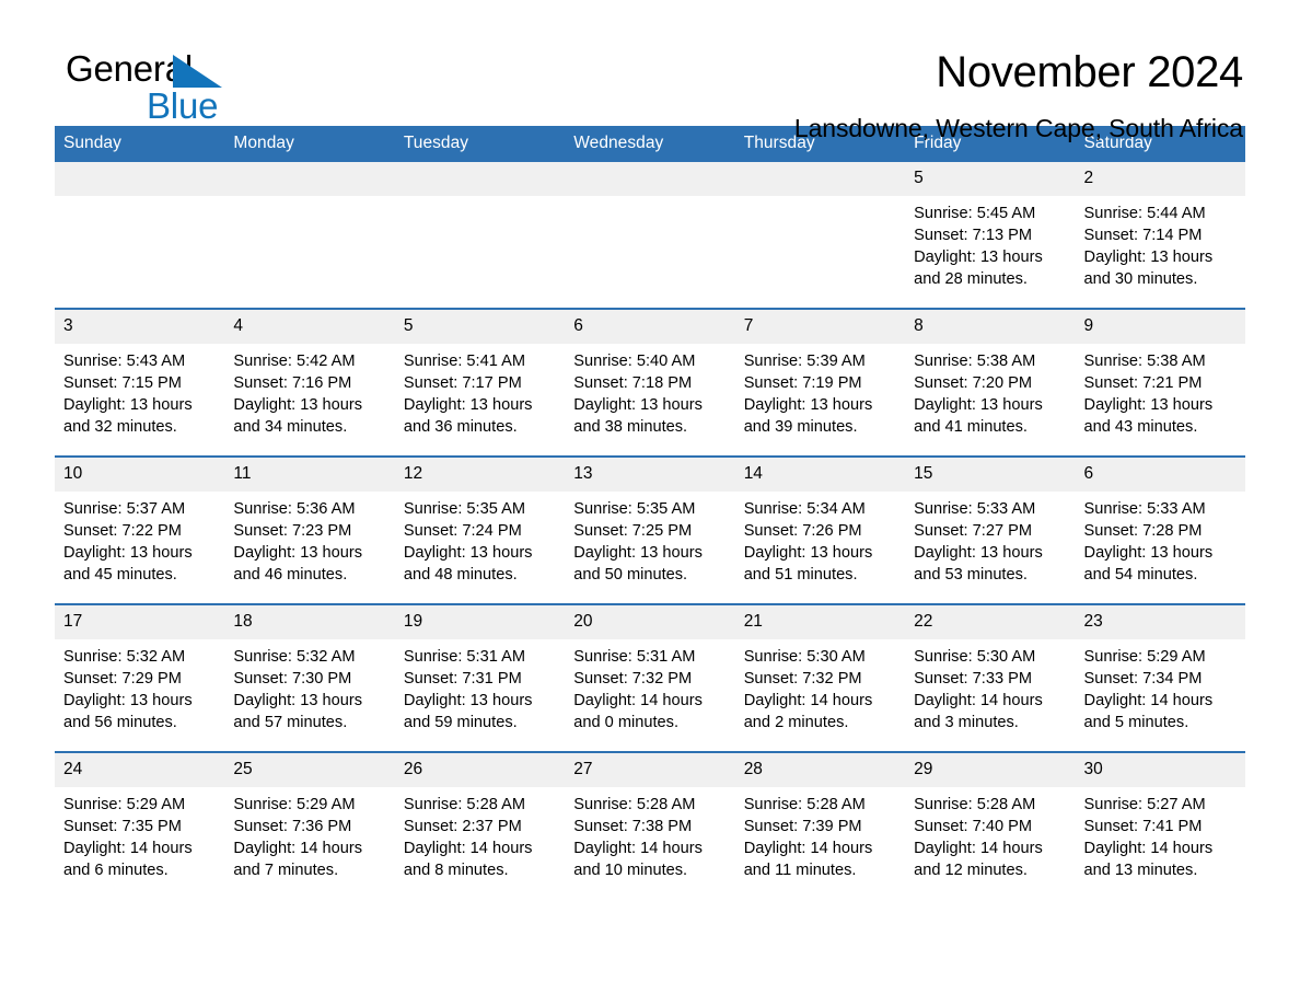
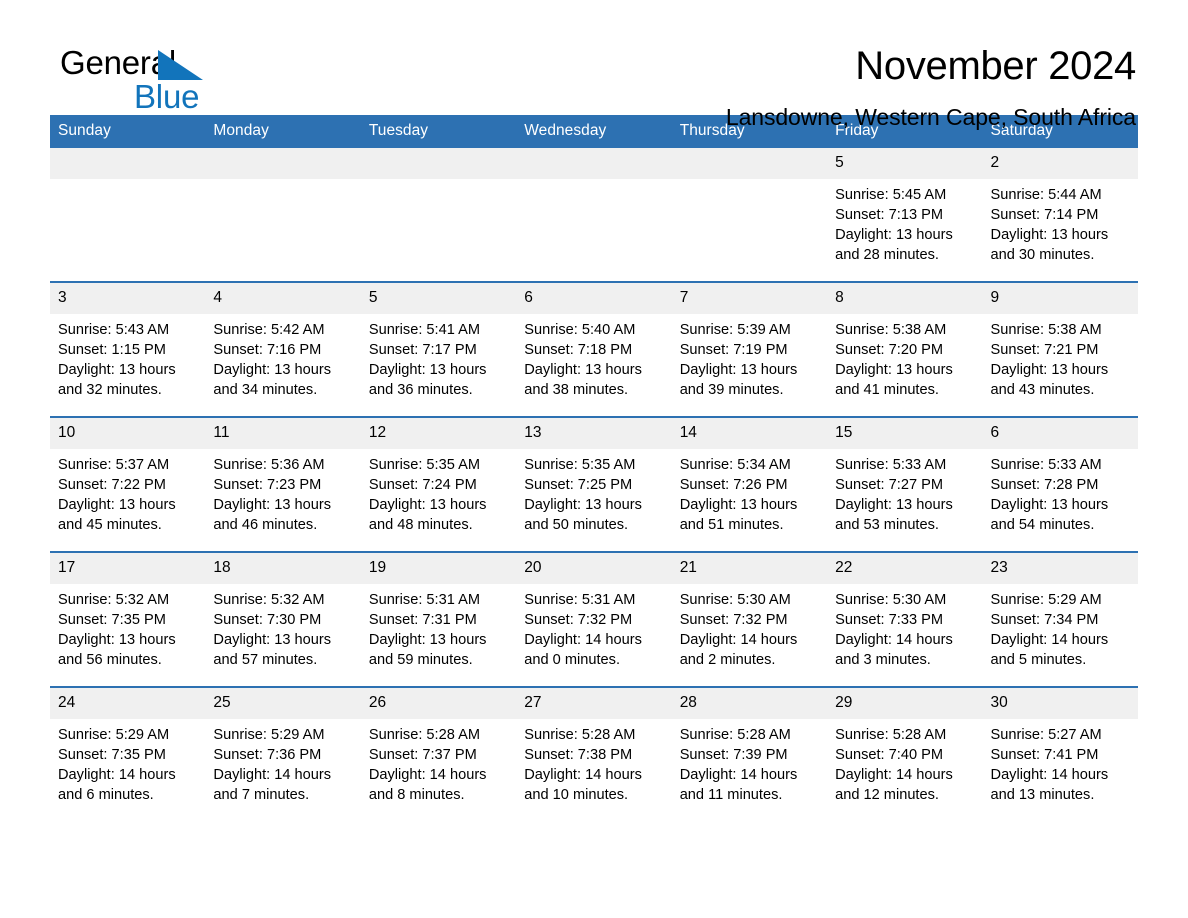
  General
  Blue
  November 2024
  Lansdowne, Western Cape, South Africa
  Sunday	Monday	Tuesday	Wednesday	Thursday	Friday	Saturday
  					5Sunrise: 5:45 AMSunset: 7:13 PMDaylight: 13 hours and 28 minutes.	2Sunrise: 5:44 AMSunset: 7:14 PMDaylight: 13 hours and 30 minutes.
- 3Sunrise: 5:43 AMSunset: 7:15 PMDaylight: 13 hours and 32 minutes.	4Sunrise: 5:42 AMSunset: 7:16 PMDaylight: 13 hours and 34 minutes.	5Sunrise: 5:41 AMSunset: 7:17 PMDaylight: 13 hours and 36 minutes.	6Sunrise: 5:40 AMSunset: 7:18 PMDaylight: 13 hours and 38 minutes.	7Sunrise: 5:39 AMSunset: 7:19 PMDaylight: 13 hours and 39 minutes.	8Sunrise: 5:38 AMSunset: 7:20 PMDaylight: 13 hours and 41 minutes.	9Sunrise: 5:38 AMSunset: 7:21 PMDaylight: 13 hours and 43 minutes.
+ 3Sunrise: 5:43 AMSunset: 1:15 PMDaylight: 13 hours and 32 minutes.	4Sunrise: 5:42 AMSunset: 7:16 PMDaylight: 13 hours and 34 minutes.	5Sunrise: 5:41 AMSunset: 7:17 PMDaylight: 13 hours and 36 minutes.	6Sunrise: 5:40 AMSunset: 7:18 PMDaylight: 13 hours and 38 minutes.	7Sunrise: 5:39 AMSunset: 7:19 PMDaylight: 13 hours and 39 minutes.	8Sunrise: 5:38 AMSunset: 7:20 PMDaylight: 13 hours and 41 minutes.	9Sunrise: 5:38 AMSunset: 7:21 PMDaylight: 13 hours and 43 minutes.
  10Sunrise: 5:37 AMSunset: 7:22 PMDaylight: 13 hours and 45 minutes.	11Sunrise: 5:36 AMSunset: 7:23 PMDaylight: 13 hours and 46 minutes.	12Sunrise: 5:35 AMSunset: 7:24 PMDaylight: 13 hours and 48 minutes.	13Sunrise: 5:35 AMSunset: 7:25 PMDaylight: 13 hours and 50 minutes.	14Sunrise: 5:34 AMSunset: 7:26 PMDaylight: 13 hours and 51 minutes.	15Sunrise: 5:33 AMSunset: 7:27 PMDaylight: 13 hours and 53 minutes.	6Sunrise: 5:33 AMSunset: 7:28 PMDaylight: 13 hours and 54 minutes.
- 17Sunrise: 5:32 AMSunset: 7:29 PMDaylight: 13 hours and 56 minutes.	18Sunrise: 5:32 AMSunset: 7:30 PMDaylight: 13 hours and 57 minutes.	19Sunrise: 5:31 AMSunset: 7:31 PMDaylight: 13 hours and 59 minutes.	20Sunrise: 5:31 AMSunset: 7:32 PMDaylight: 14 hours and 0 minutes.	21Sunrise: 5:30 AMSunset: 7:32 PMDaylight: 14 hours and 2 minutes.	22Sunrise: 5:30 AMSunset: 7:33 PMDaylight: 14 hours and 3 minutes.	23Sunrise: 5:29 AMSunset: 7:34 PMDaylight: 14 hours and 5 minutes.
+ 17Sunrise: 5:32 AMSunset: 7:35 PMDaylight: 13 hours and 56 minutes.	18Sunrise: 5:32 AMSunset: 7:30 PMDaylight: 13 hours and 57 minutes.	19Sunrise: 5:31 AMSunset: 7:31 PMDaylight: 13 hours and 59 minutes.	20Sunrise: 5:31 AMSunset: 7:32 PMDaylight: 14 hours and 0 minutes.	21Sunrise: 5:30 AMSunset: 7:32 PMDaylight: 14 hours and 2 minutes.	22Sunrise: 5:30 AMSunset: 7:33 PMDaylight: 14 hours and 3 minutes.	23Sunrise: 5:29 AMSunset: 7:34 PMDaylight: 14 hours and 5 minutes.
- 24Sunrise: 5:29 AMSunset: 7:35 PMDaylight: 14 hours and 6 minutes.	25Sunrise: 5:29 AMSunset: 7:36 PMDaylight: 14 hours and 7 minutes.	26Sunrise: 5:28 AMSunset: 2:37 PMDaylight: 14 hours and 8 minutes.	27Sunrise: 5:28 AMSunset: 7:38 PMDaylight: 14 hours and 10 minutes.	28Sunrise: 5:28 AMSunset: 7:39 PMDaylight: 14 hours and 11 minutes.	29Sunrise: 5:28 AMSunset: 7:40 PMDaylight: 14 hours and 12 minutes.	30Sunrise: 5:27 AMSunset: 7:41 PMDaylight: 14 hours and 13 minutes.
+ 24Sunrise: 5:29 AMSunset: 7:35 PMDaylight: 14 hours and 6 minutes.	25Sunrise: 5:29 AMSunset: 7:36 PMDaylight: 14 hours and 7 minutes.	26Sunrise: 5:28 AMSunset: 7:37 PMDaylight: 14 hours and 8 minutes.	27Sunrise: 5:28 AMSunset: 7:38 PMDaylight: 14 hours and 10 minutes.	28Sunrise: 5:28 AMSunset: 7:39 PMDaylight: 14 hours and 11 minutes.	29Sunrise: 5:28 AMSunset: 7:40 PMDaylight: 14 hours and 12 minutes.	30Sunrise: 5:27 AMSunset: 7:41 PMDaylight: 14 hours and 13 minutes.
